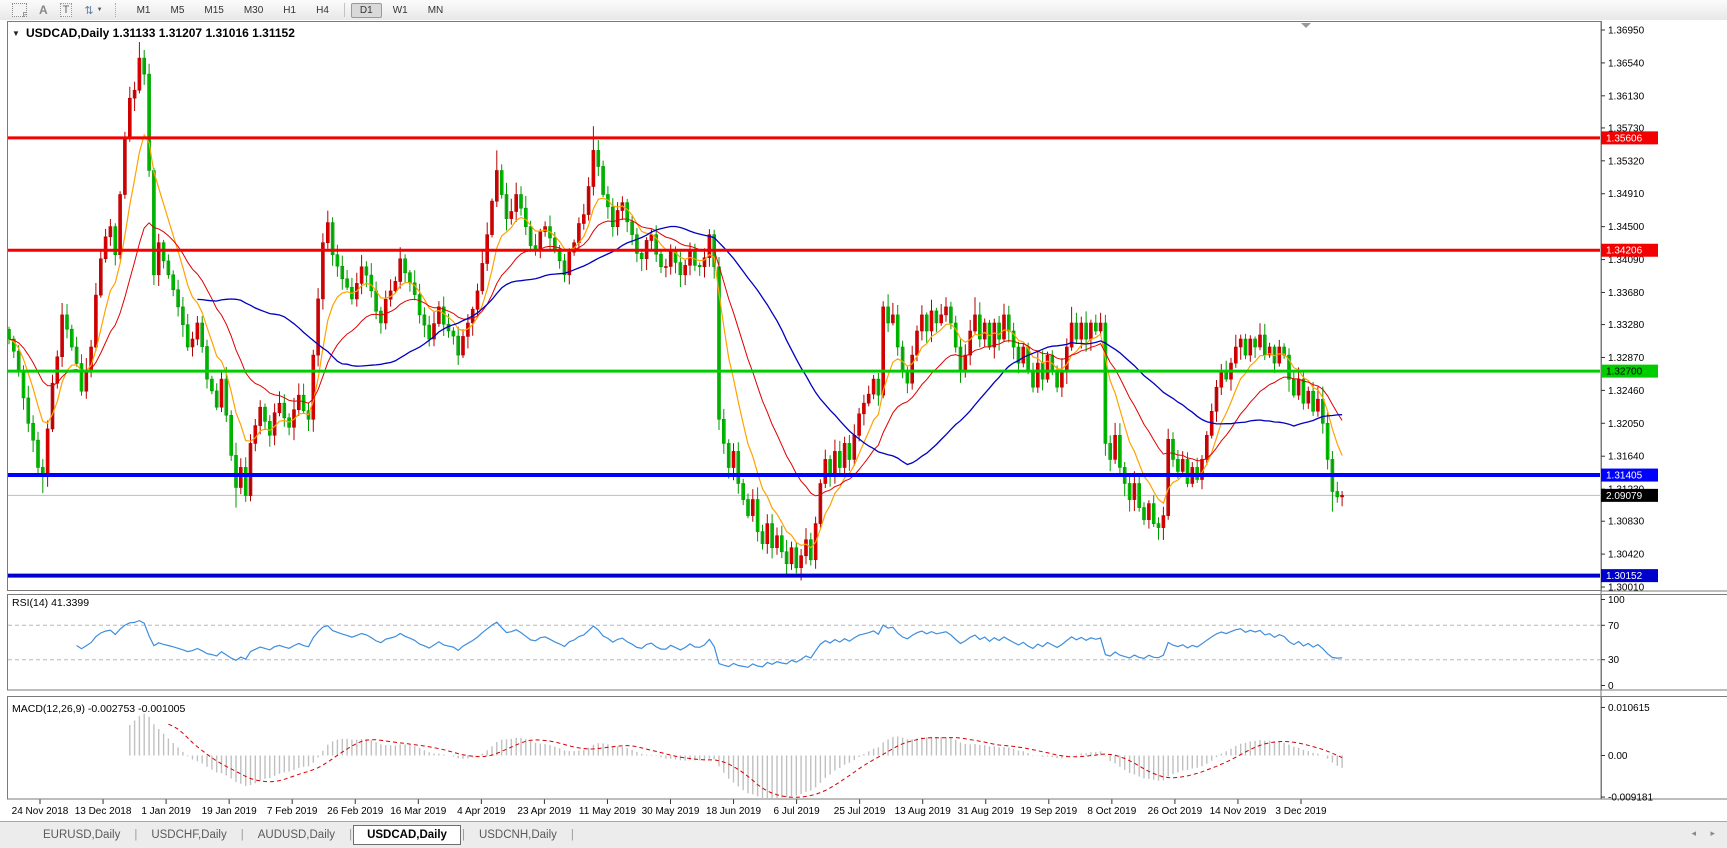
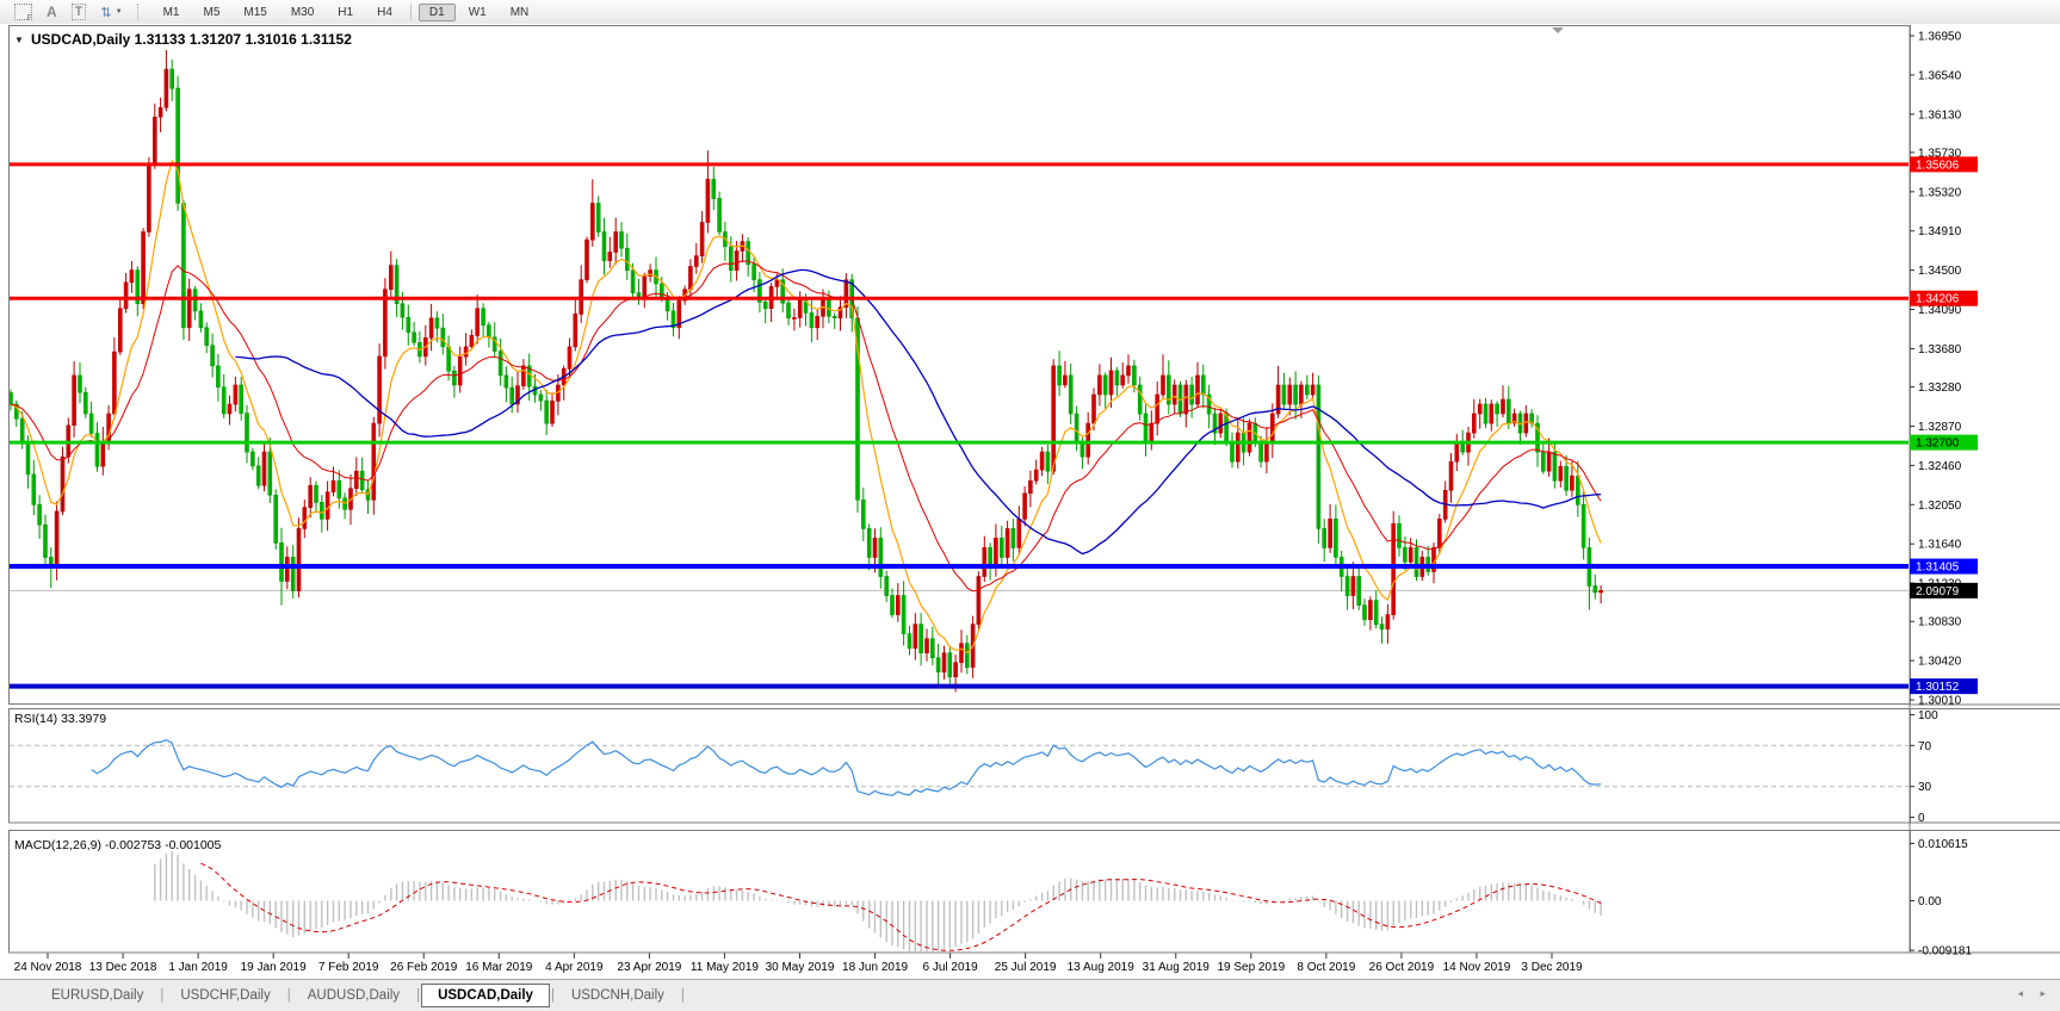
  A
  T
  ⇅
  M1
  M5
  M15
  M30
  H1
  H4
  D1
  W1
  MN
  ▼
  USDCAD,Daily 1.31133 1.31207 1.31016 1.31152
  1.36950
  1.36540
  1.36130
  1.35730
  1.35320
  1.34910
  1.34500
  1.34090
  1.33680
  1.33280
  1.32870
  1.32460
  1.32050
  1.31640
  1.30830
  1.30420
  1.30010
  1.35606
  1.34206
  1.32700
  1.31405
  1.30152
  2.09079
- RSI(14) 41.3399
+ RSI(14) 33.3979
  100
  70
  30
  0
  MACD(12,26,9) -0.002753 -0.001005
  0.010615
  0.00
  -0.009181
  24 Nov 2018
  13 Dec 2018
  1 Jan 2019
  19 Jan 2019
  7 Feb 2019
  26 Feb 2019
  16 Mar 2019
  4 Apr 2019
  23 Apr 2019
  11 May 2019
  30 May 2019
  18 Jun 2019
  6 Jul 2019
  25 Jul 2019
  13 Aug 2019
  31 Aug 2019
  19 Sep 2019
  8 Oct 2019
  26 Oct 2019
  14 Nov 2019
  3 Dec 2019
  EURUSD,Daily
  |
  USDCHF,Daily
  |
  AUDUSD,Daily
  |
  USDCAD,Daily
  |
  USDCNH,Daily
  |
  ◂ ▸
